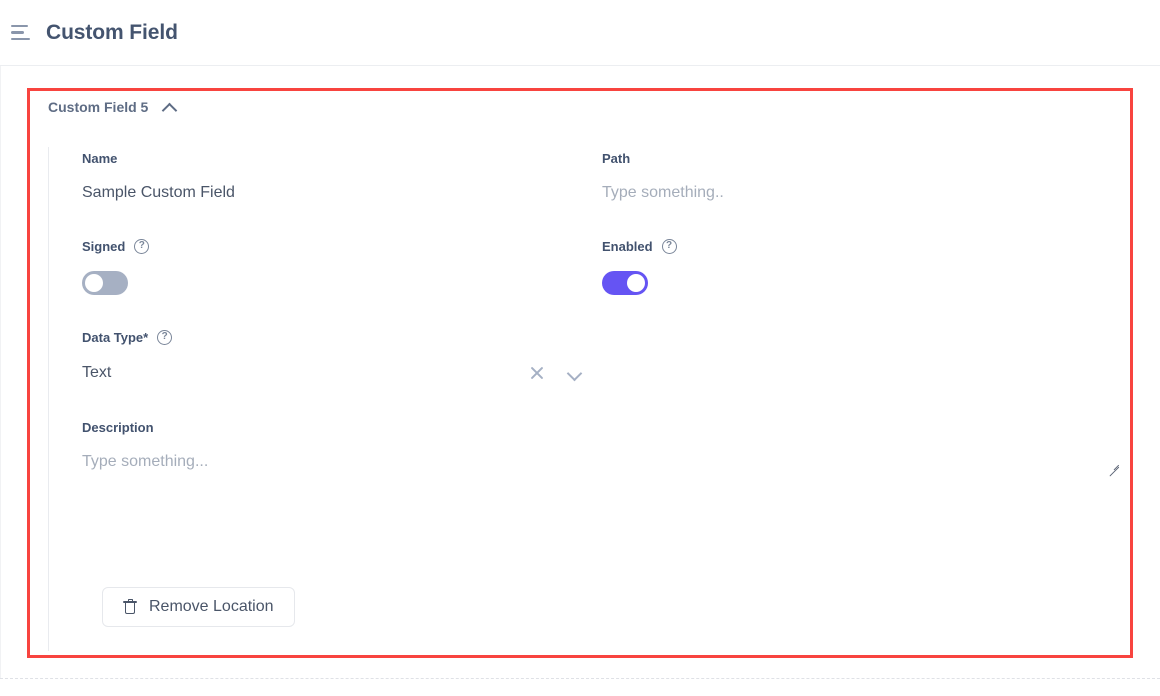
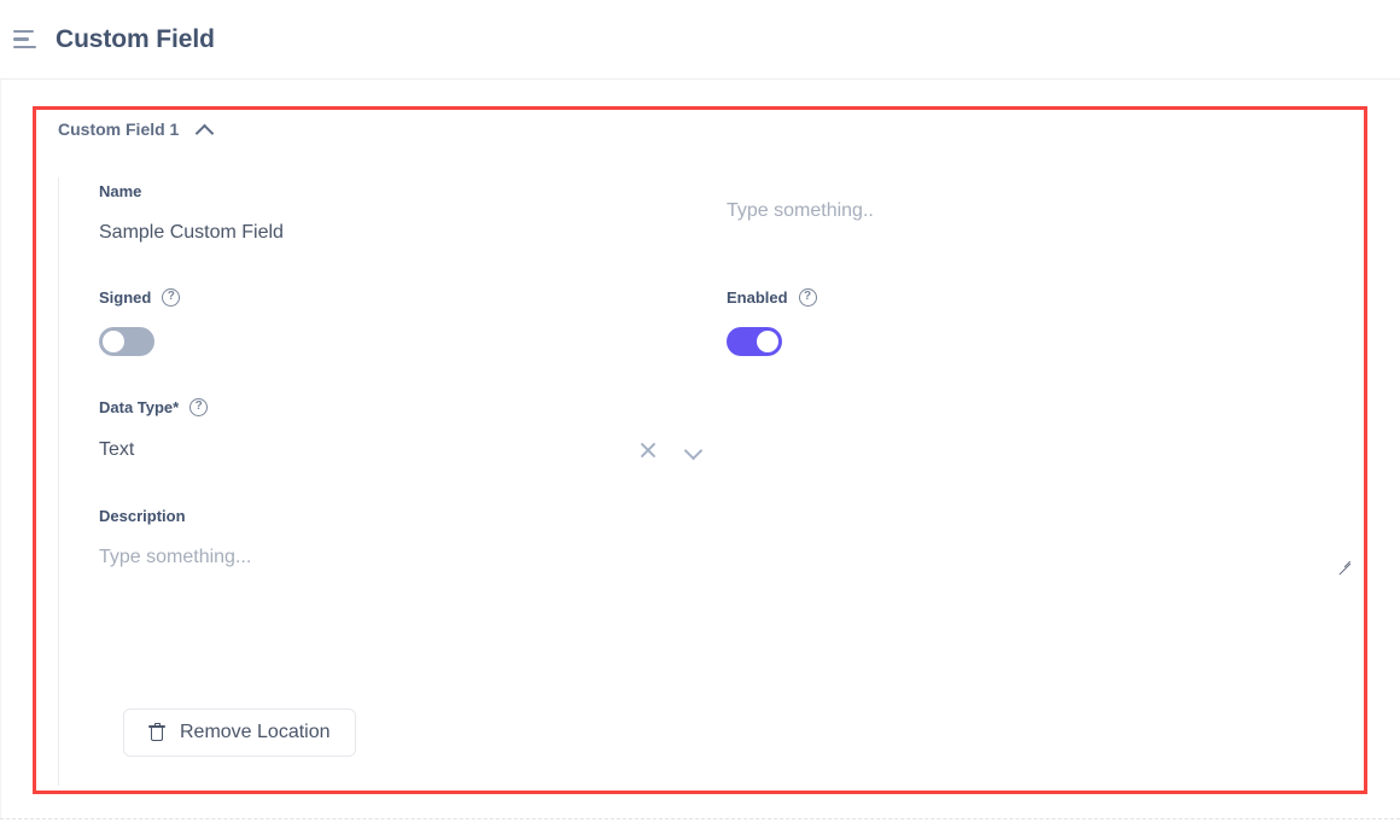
  Custom Field
- Custom Field 5
+ Custom Field 1
  Name
  Sample Custom Field
- Path
  Type something..
  Signed
  ?
  Enabled
  ?
  Data Type*
  ?
  Text
  Description
  Type something...
  Remove Location
